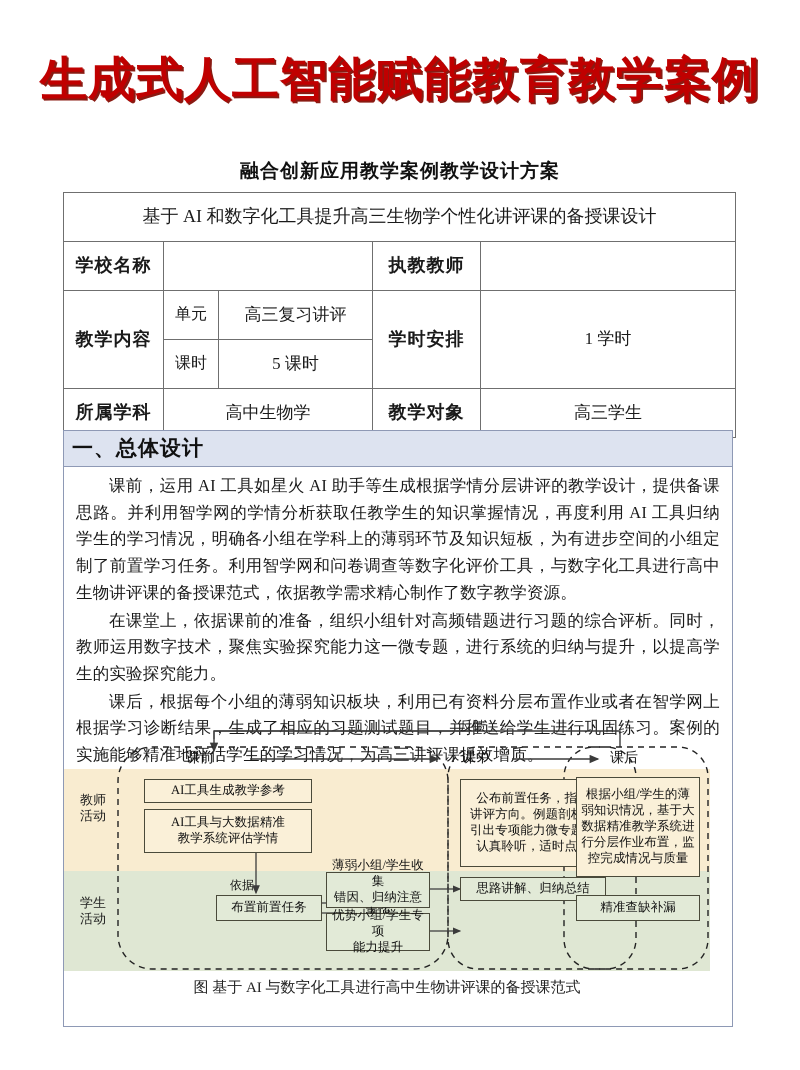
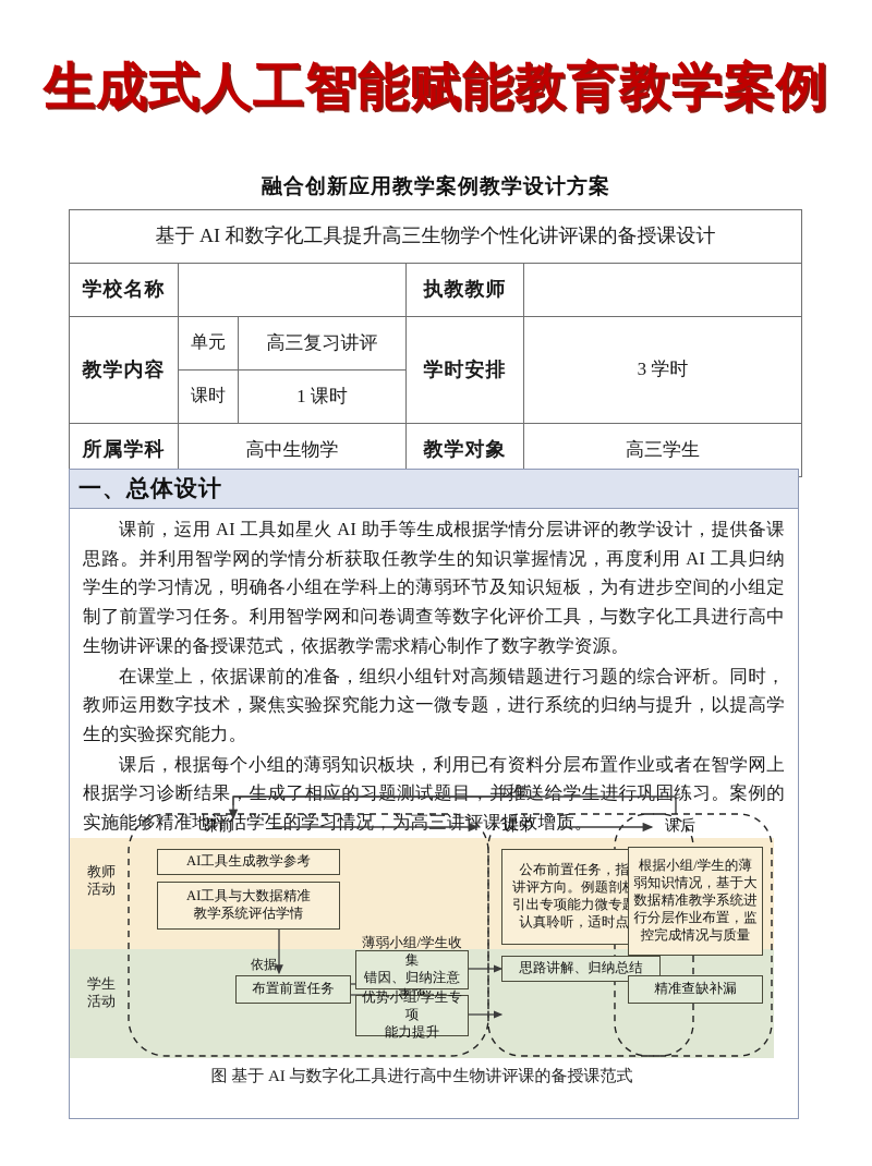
  生成式人工智能赋能教育教学案例
  融合创新应用教学案例教学设计方案
  基于 AI 和数字化工具提升高三生物学个性化讲评课的备授课设计
  学校名称		执教教师
- 教学内容	单元	高三复习讲评	学时安排	1 学时
+ 教学内容	单元	高三复习讲评	学时安排	3 学时
- 课时	5 课时
+ 课时	1 课时
  所属学科	高中生物学	教学对象	高三学生
  一、总体设计
  课前，运用 AI 工具如星火 AI 助手等生成根据学情分层讲评的教学设计，提供备课思路。并利用智学网的学情分析获取任教学生的知识掌握情况，再度利用 AI 工具归纳学生的学习情况，明确各小组在学科上的薄弱环节及知识短板，为有进步空间的小组定制了前置学习任务。利用智学网和问卷调查等数字化评价工具，与数字化工具进行高中生物讲评课的备授课范式，依据教学需求精心制作了数字教学资源。
  在课堂上，依据课前的准备，组织小组针对高频错题进行习题的综合评析。同时，教师运用数字技术，聚焦实验探究能力这一微专题，进行系统的归纳与提升，以提高学生的实验探究能力。
  课后，根据每个小组的薄弱知识板块，利用已有资料分层布置作业或者在智学网上根据学习诊断结果，生成了相应的习题测试题目，并推送给学生进行巩固练习。案例的实施能够精准地评估学生的学习情况，为高三讲评课提效增质。
  反馈
  课前
  课中
  课后
  教师
  活动
  学生
  活动
  AI工具生成教学参考
  AI工具与大数据精准
  教学系统评估学情
  公布前置任务，指
  讲评方向。例题剖
  引出专项能力微专
  认真聆听，适时点
  根据小组/学生的薄
  弱知识情况，基于大
  数据精准教学系统进
  行分层作业布置，监
  控完成情况与质量
  依据
  布置前置任务
  薄弱小组/学生收集
  错因、归纳注意
  优势小组/学生专项
  能力提升
  思路讲解、归纳总结
  精准查缺补漏
  图 基于 AI 与数字化工具进行高中生物讲评课的备授课范式
